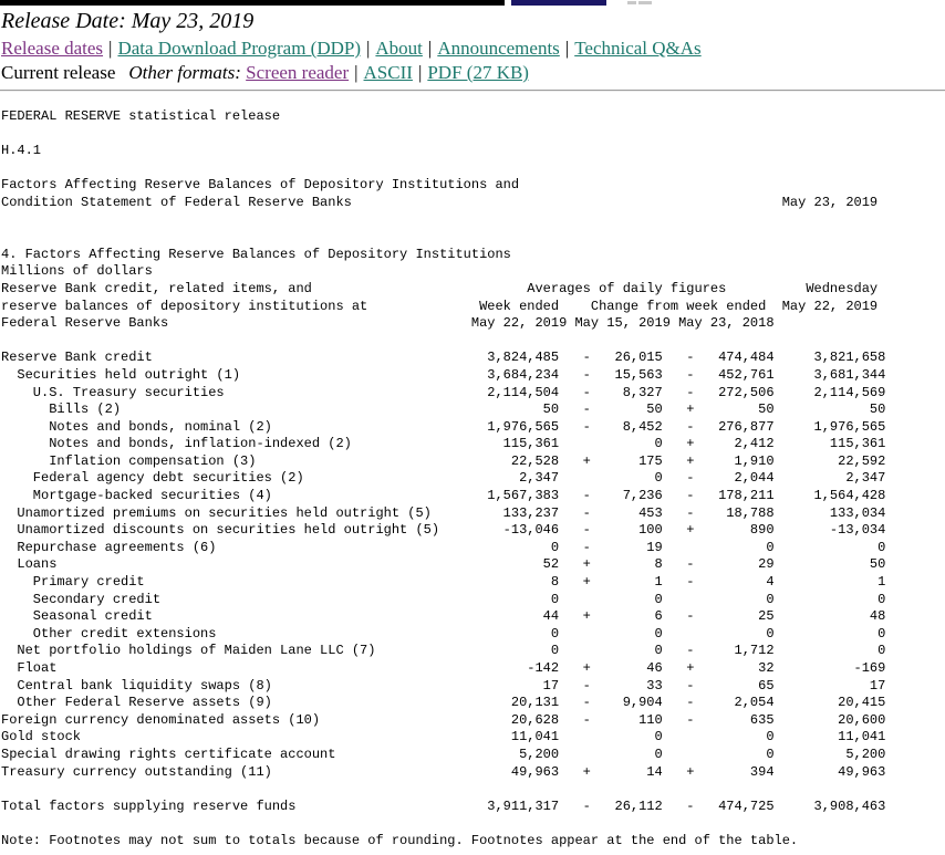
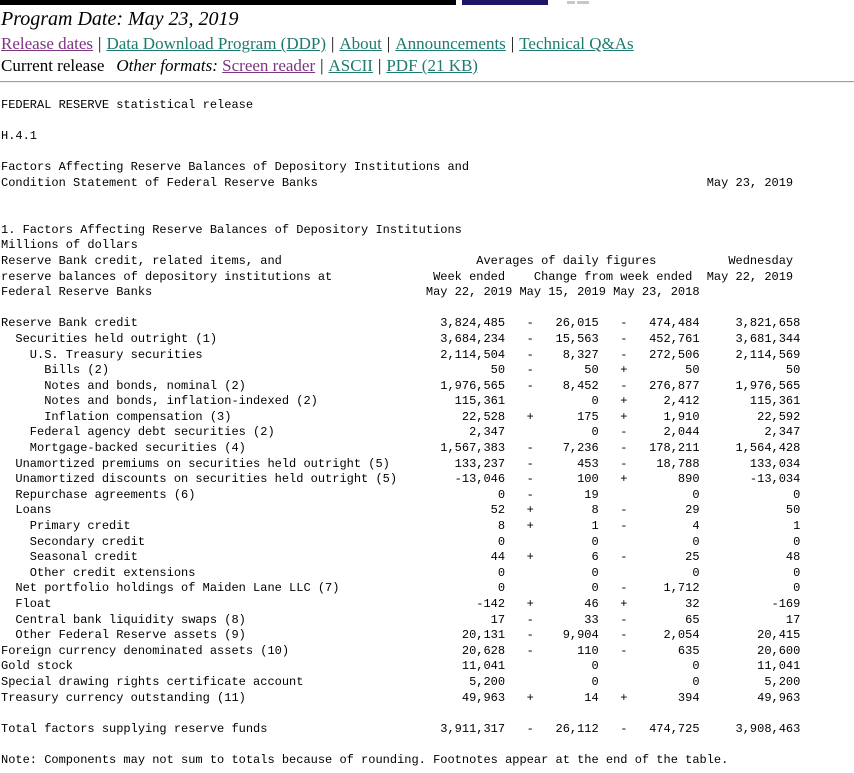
- Release Date: May 23, 2019
+ Program Date: May 23, 2019
  Release dates | Data Download Program (DDP) | About | Announcements | Technical Q&As
- Current release Other formats: Screen reader | ASCII | PDF (27 KB)
+ Current release Other formats: Screen reader | ASCII | PDF (21 KB)
  FEDERAL RESERVE statistical release
  H.4.1
  Factors Affecting Reserve Balances of Depository Institutions and
  Condition Statement of Federal Reserve Banks May 23, 2019
- 4. Factors Affecting Reserve Balances of Depository Institutions
+ 1. Factors Affecting Reserve Balances of Depository Institutions
  Millions of dollars
  Reserve Bank credit, related items, and Averages of daily figures Wednesday
  reserve balances of depository institutions at Week ended Change from week ended May 22, 2019
  Federal Reserve Banks May 22, 2019 May 15, 2019 May 23, 2018
  Reserve Bank credit 3,824,485 - 26,015 - 474,484 3,821,658
  Securities held outright (1) 3,684,234 - 15,563 - 452,761 3,681,344
  U.S. Treasury securities 2,114,504 - 8,327 - 272,506 2,114,569
  Bills (2) 50 - 50 + 50 50
  Notes and bonds, nominal (2) 1,976,565 - 8,452 - 276,877 1,976,565
  Notes and bonds, inflation-indexed (2) 115,361 0 + 2,412 115,361
  Inflation compensation (3) 22,528 + 175 + 1,910 22,592
  Federal agency debt securities (2) 2,347 0 - 2,044 2,347
  Mortgage-backed securities (4) 1,567,383 - 7,236 - 178,211 1,564,428
  Unamortized premiums on securities held outright (5) 133,237 - 453 - 18,788 133,034
  Unamortized discounts on securities held outright (5) -13,046 - 100 + 890 -13,034
  Repurchase agreements (6) 0 - 19 0 0
  Loans 52 + 8 - 29 50
  Primary credit 8 + 1 - 4 1
  Secondary credit 0 0 0 0
  Seasonal credit 44 + 6 - 25 48
  Other credit extensions 0 0 0 0
  Net portfolio holdings of Maiden Lane LLC (7) 0 0 - 1,712 0
  Float -142 + 46 + 32 -169
  Central bank liquidity swaps (8) 17 - 33 - 65 17
  Other Federal Reserve assets (9) 20,131 - 9,904 - 2,054 20,415
  Foreign currency denominated assets (10) 20,628 - 110 - 635 20,600
  Gold stock 11,041 0 0 11,041
  Special drawing rights certificate account 5,200 0 0 5,200
  Treasury currency outstanding (11) 49,963 + 14 + 394 49,963
  Total factors supplying reserve funds 3,911,317 - 26,112 - 474,725 3,908,463
- Note: Footnotes may not sum to totals because of rounding. Footnotes appear at the end of the table.
+ Note: Components may not sum to totals because of rounding. Footnotes appear at the end of the table.
